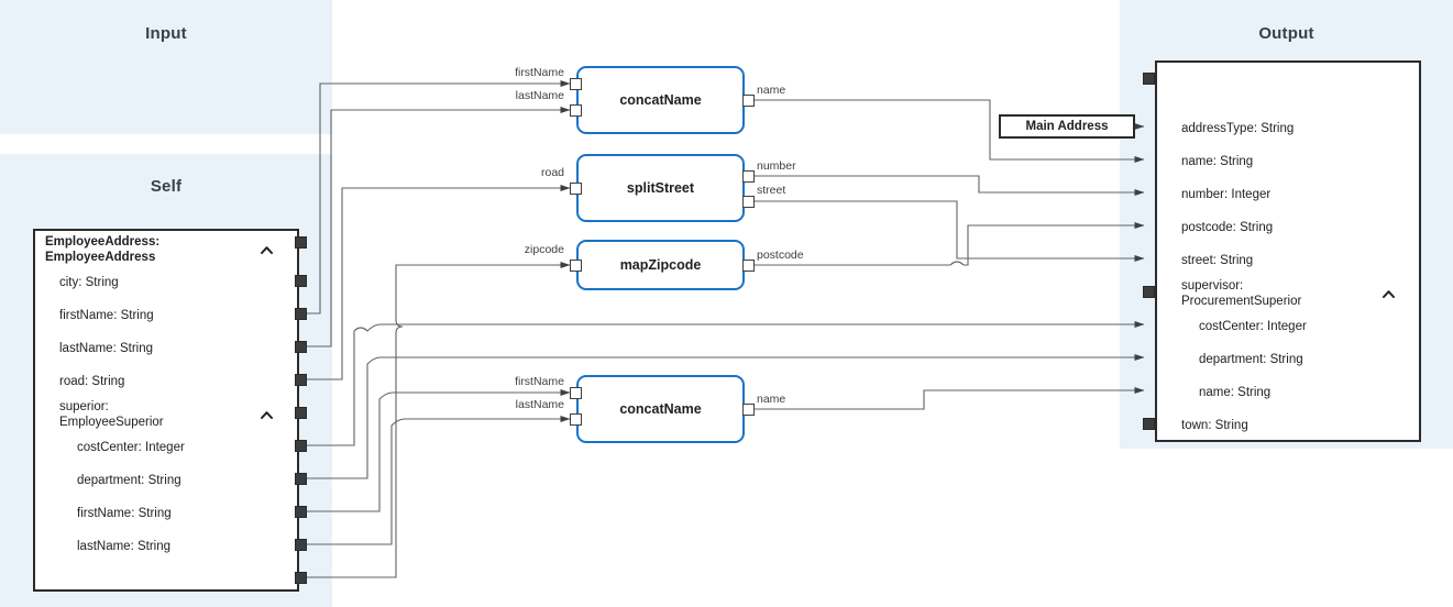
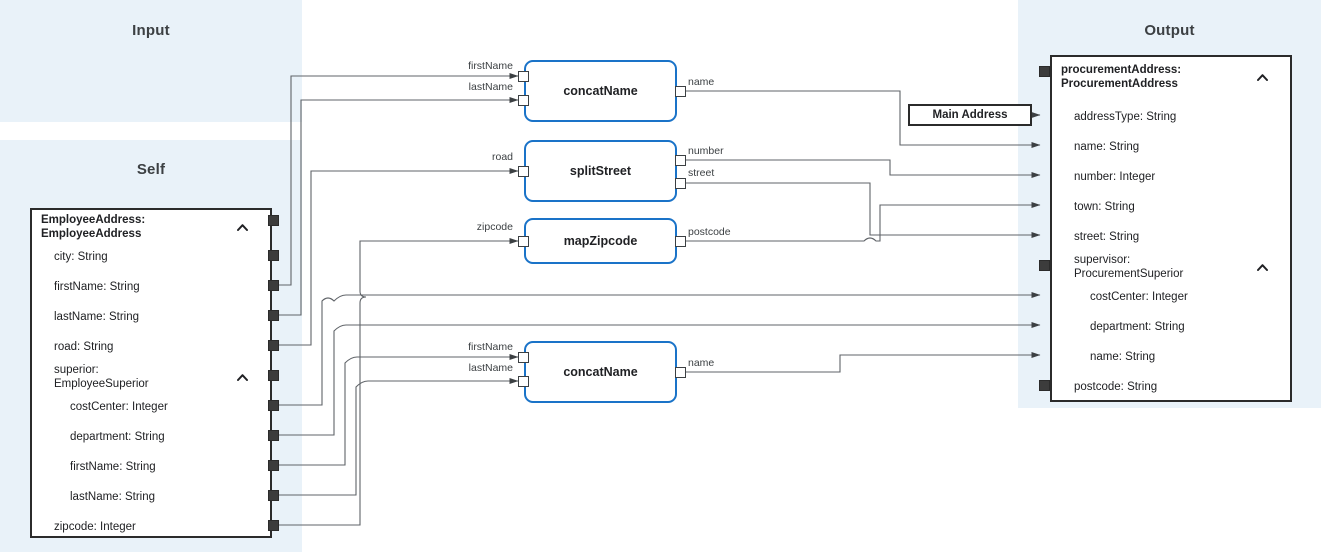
  Input
  Self
  Output
  EmployeeAddress:
  EmployeeAddress
  city: String
  firstName: String
  lastName: String
  road: String
  superior:
  EmployeeSuperior
  costCenter: Integer
  department: String
  firstName: String
  lastName: String
+ zipcode: Integer
+ procurementAddress:
+ ProcurementAddress
  addressType: String
  name: String
  number: Integer
- postcode: String
+ town: String
  street: String
  supervisor:
  ProcurementSuperior
  costCenter: Integer
  department: String
  name: String
- town: String
+ postcode: String
  concatName
  firstName
  lastName
  name
  splitStreet
  road
  number
  street
  mapZipcode
  zipcode
  postcode
  concatName
  firstName
  lastName
  name
  Main Address
